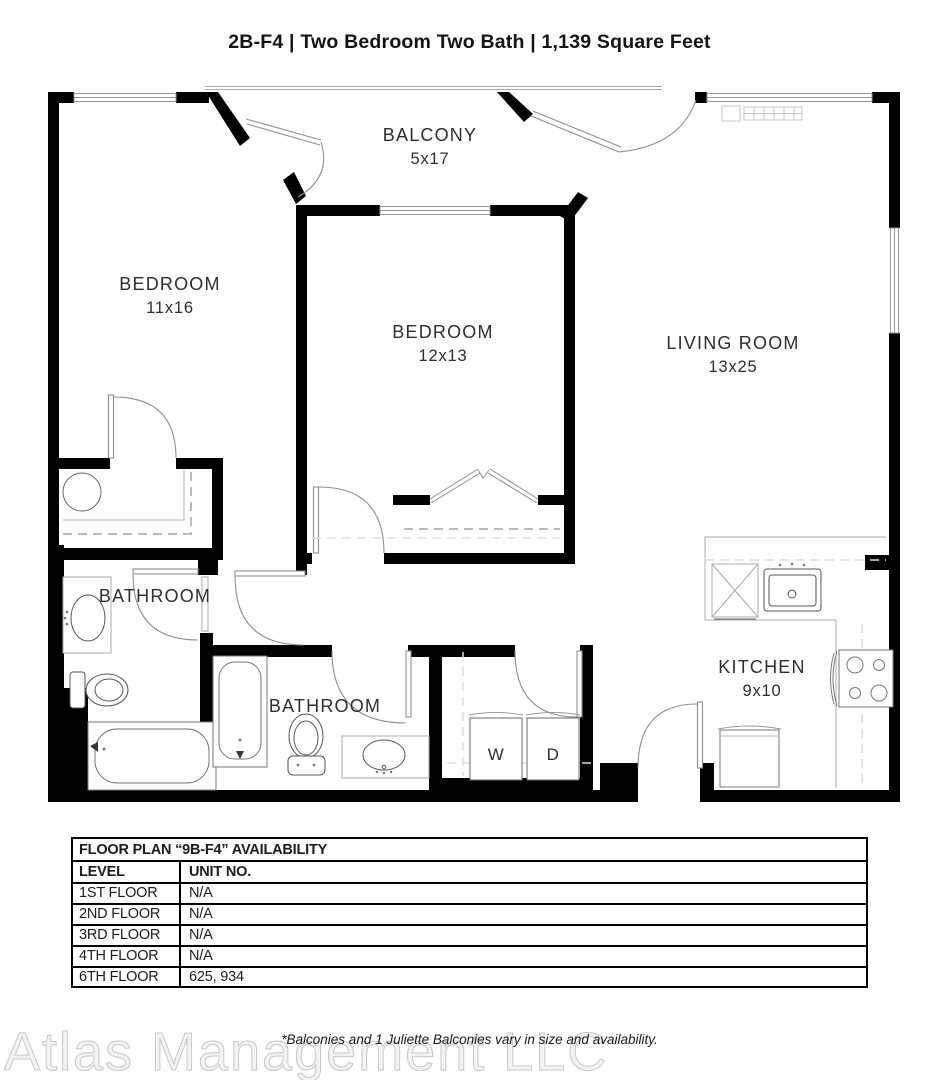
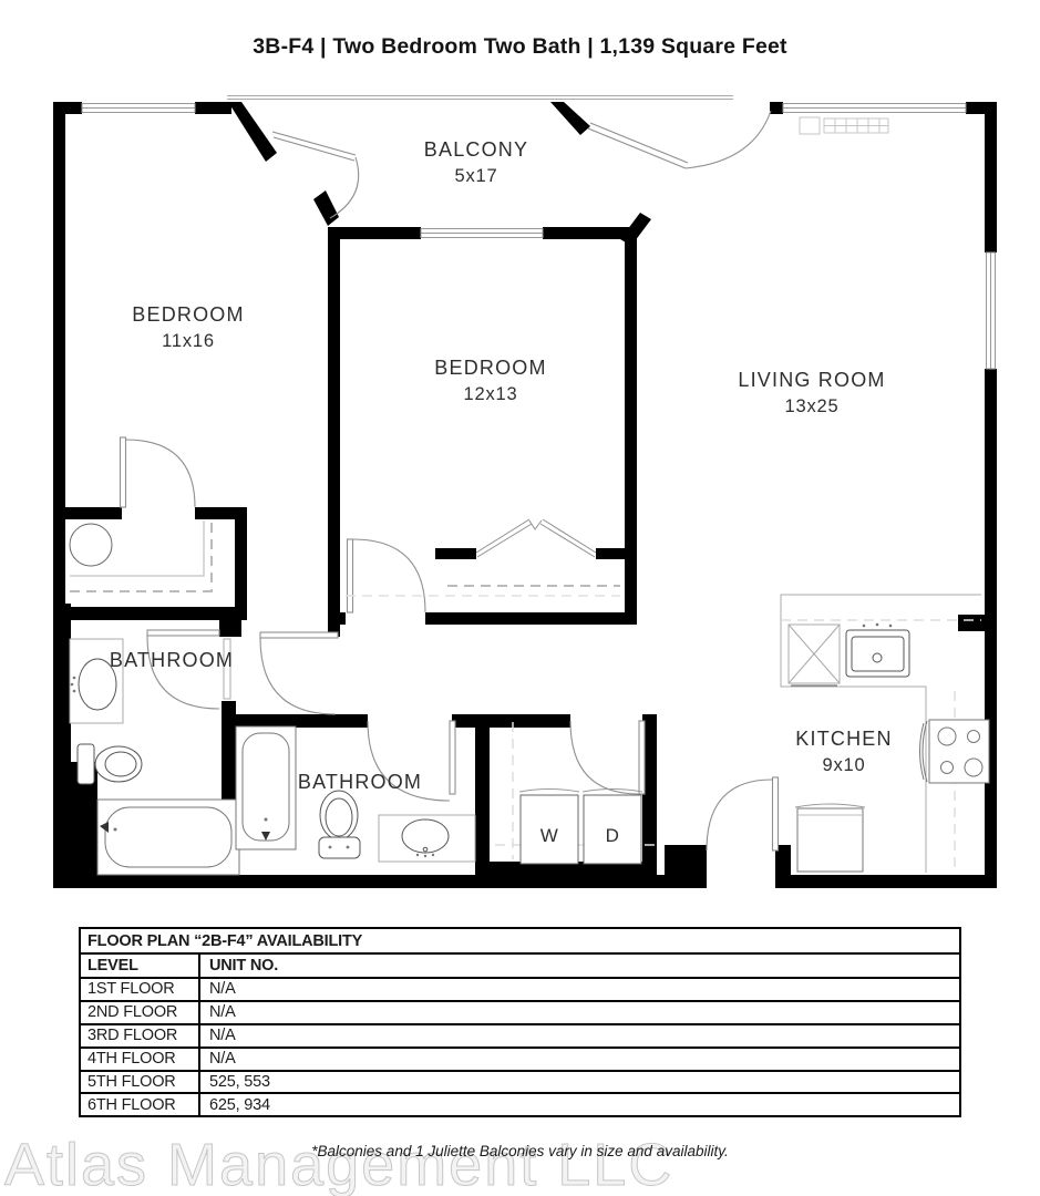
- 2B-F4 | Two Bedroom Two Bath | 1,139 Square Feet
+ 3B-F4 | Two Bedroom Two Bath | 1,139 Square Feet
  W
  D
  BALCONY
  5x17
  BEDROOM
  11x16
  BEDROOM
  12x13
  LIVING ROOM
  13x25
  BATHROOM
  BATHROOM
  KITCHEN
  9x10
- FLOOR PLAN “9B-F4” AVAILABILITY
+ FLOOR PLAN “2B-F4” AVAILABILITY
  LEVEL
  UNIT NO.
  1ST FLOOR
  N/A
  2ND FLOOR
  N/A
  3RD FLOOR
  N/A
  4TH FLOOR
  N/A
+ 5TH FLOOR
+ 525, 553
  6TH FLOOR
  625, 934
  Atlas Management LLC
  *Balconies and 1 Juliette Balconies vary in size and availability.
